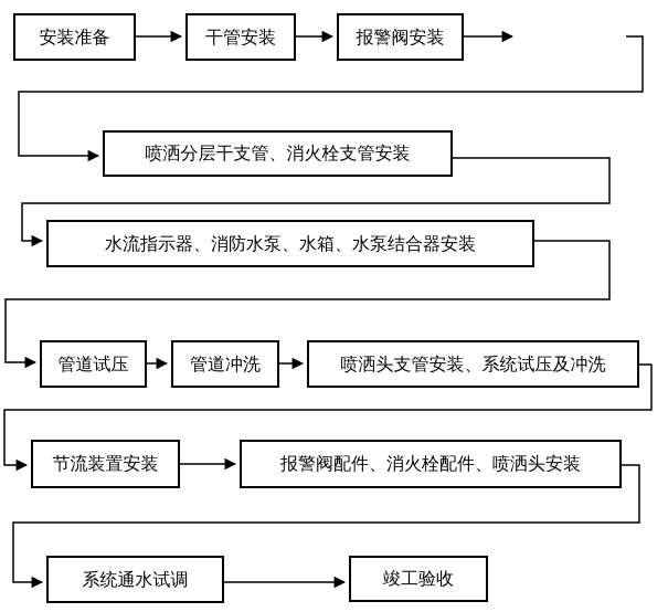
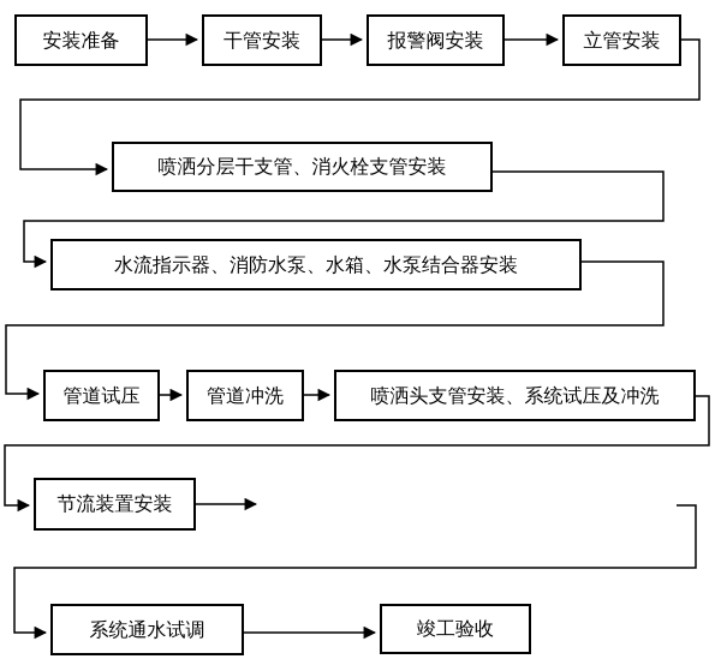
  安装准备
  干管安装
  报警阀安装
+ 立管安装
  喷洒分层干支管、消火栓支管安装
  水流指示器、消防水泵、水箱、水泵结合器安装
  管道试压
  管道冲洗
  喷洒头支管安装、系统试压及冲洗
  节流装置安装
- 报警阀配件、消火栓配件、喷洒头安装
  系统通水试调
  竣工验收
